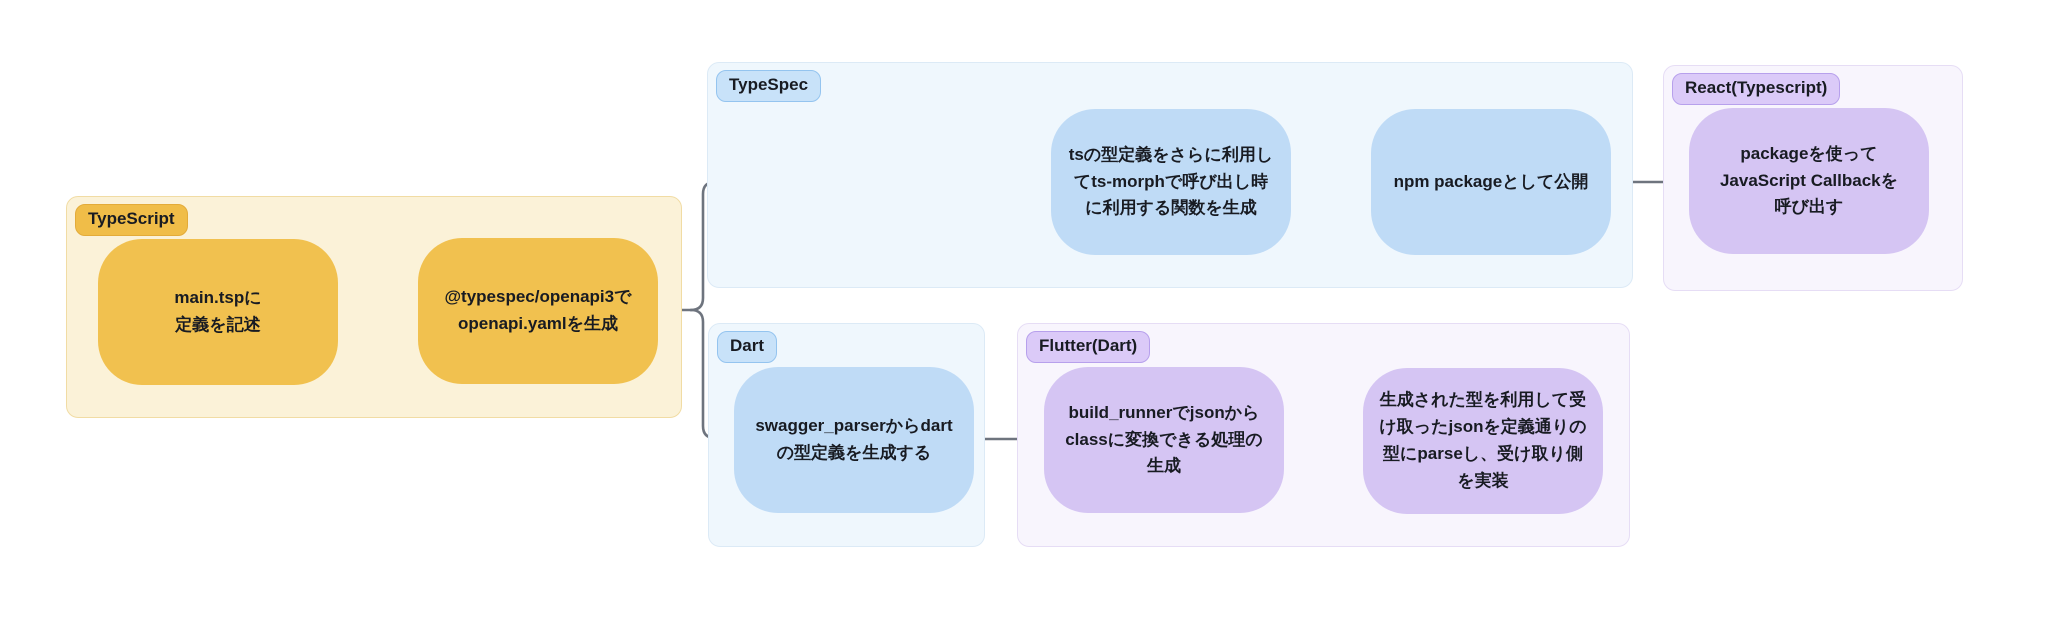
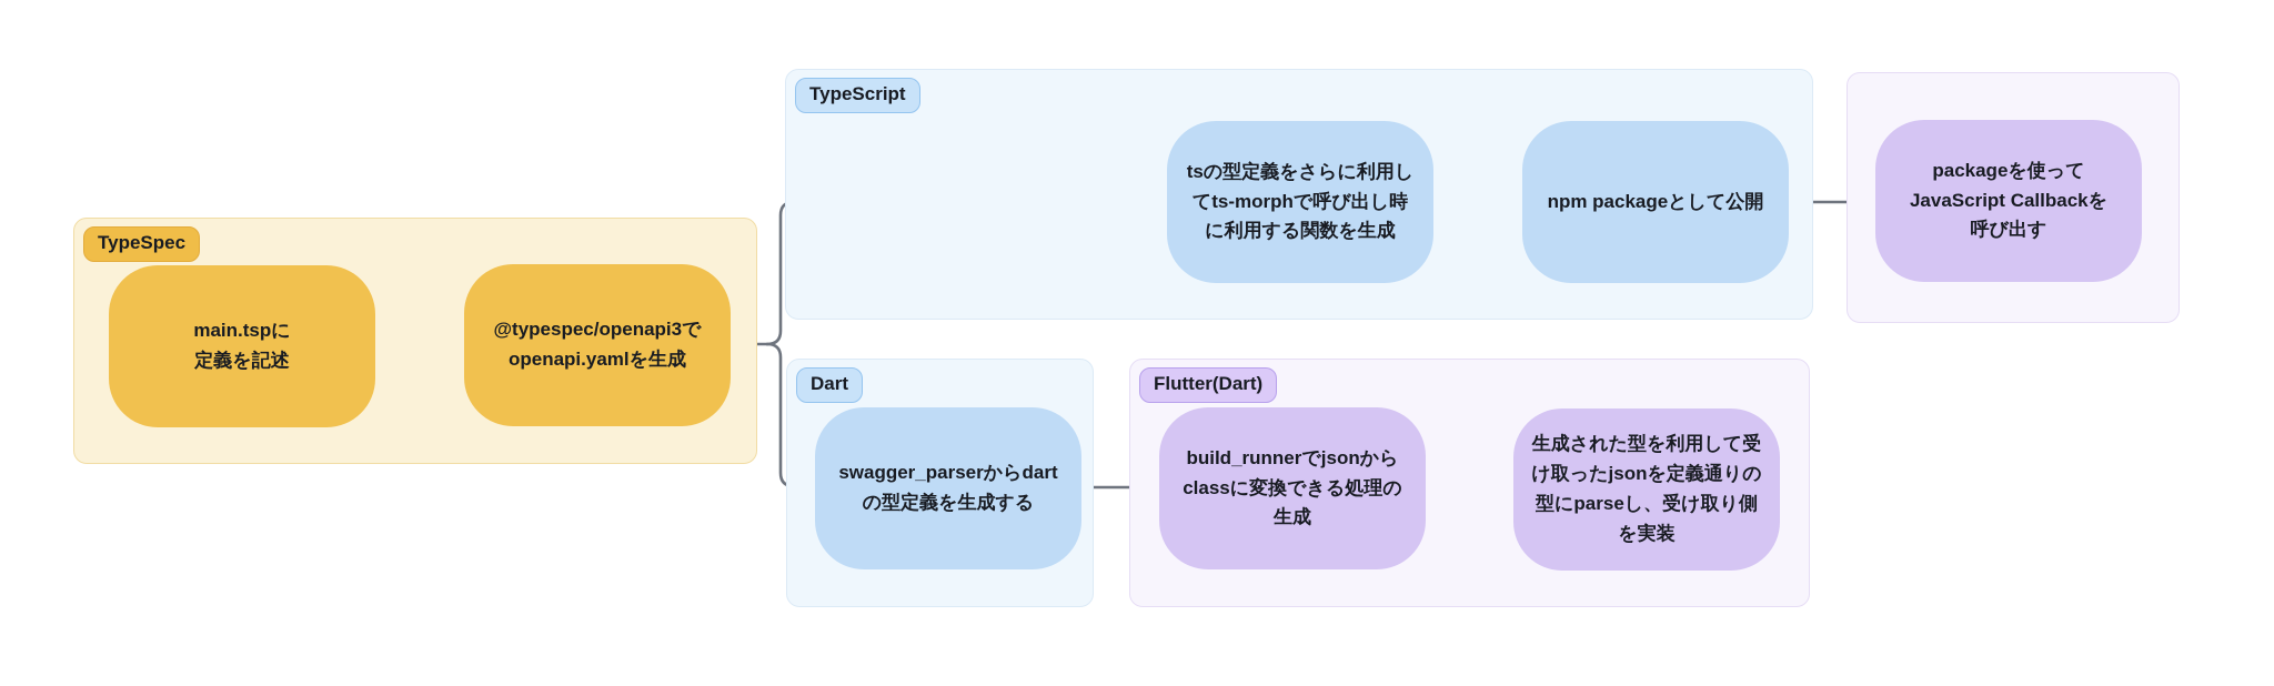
- TypeScript
+ TypeSpec
  main.tspに
  定義を記述
  @typespec/openapi3で
  openapi.yamlを生成
- TypeSpec
+ TypeScript
  tsの型定義をさらに利用し
  てts-morphで呼び出し時
  に利用する関数を生成
  npm packageとして公開
- React(Typescript)
  packageを使って
  JavaScript Callbackを
  呼び出す
  Dart
  swagger_parserからdart
  の型定義を生成する
  Flutter(Dart)
  build_runnerでjsonから
  classに変換できる処理の
  生成
  生成された型を利用して受
  け取ったjsonを定義通りの
  型にparseし、受け取り側
  を実装
